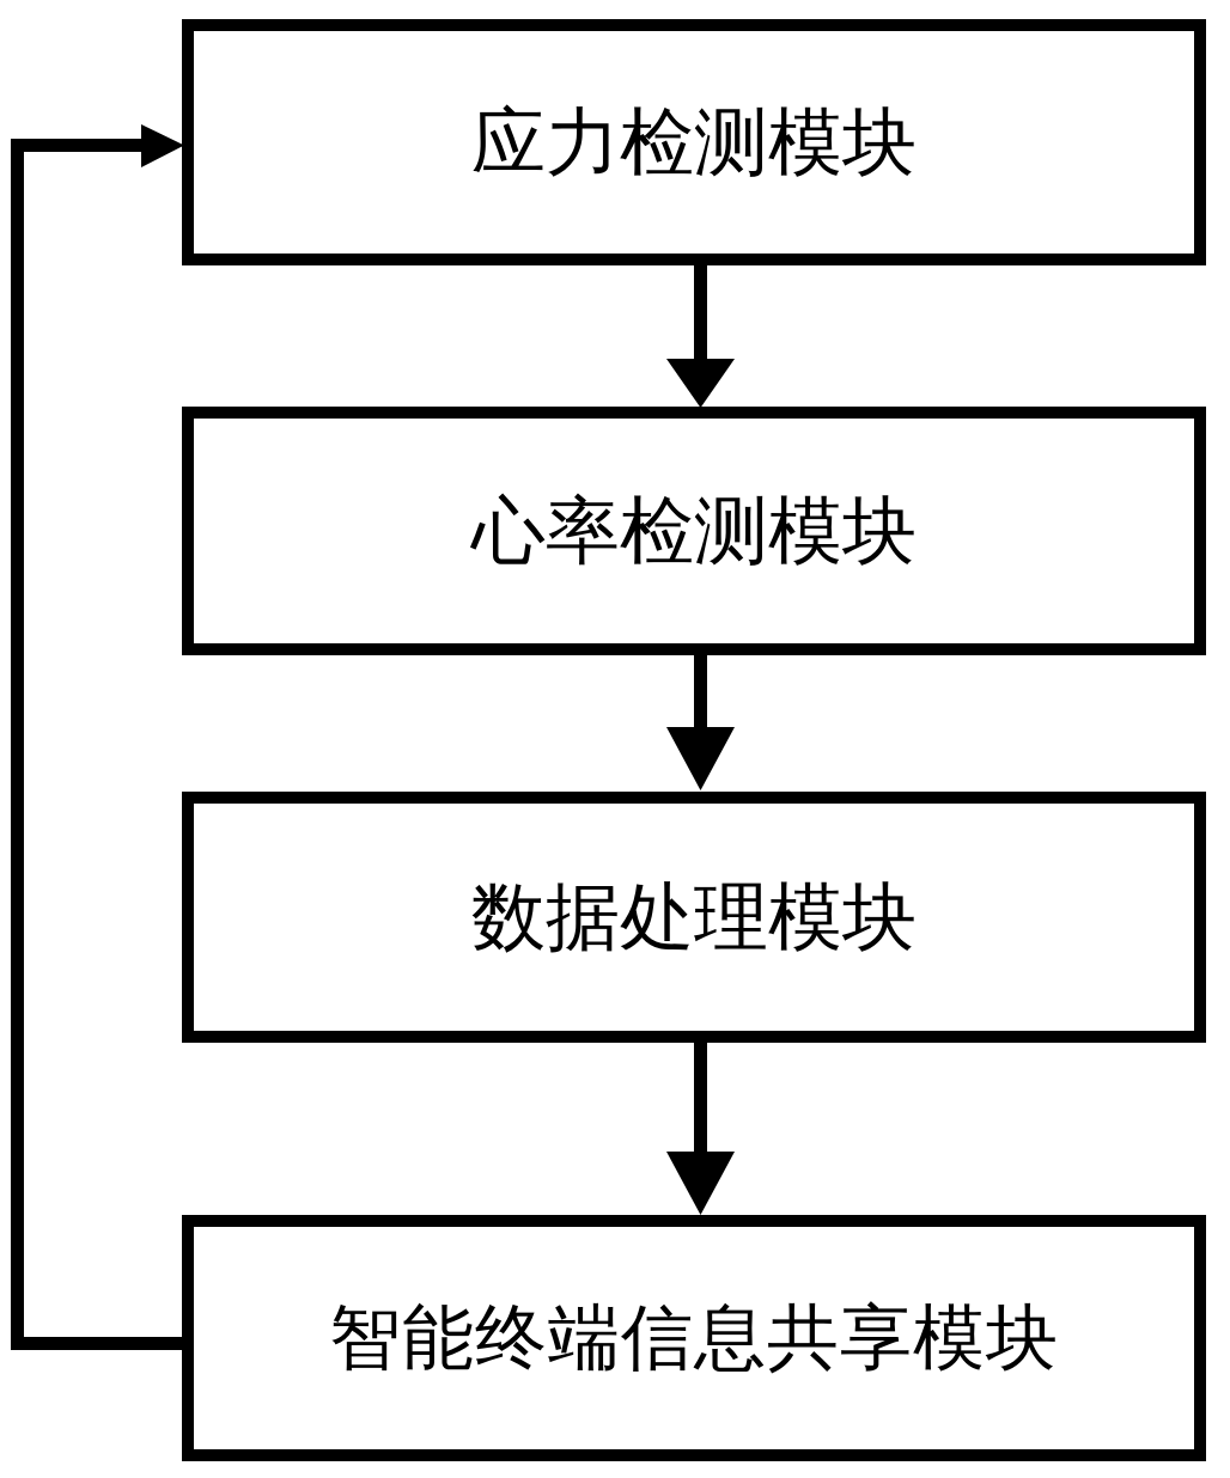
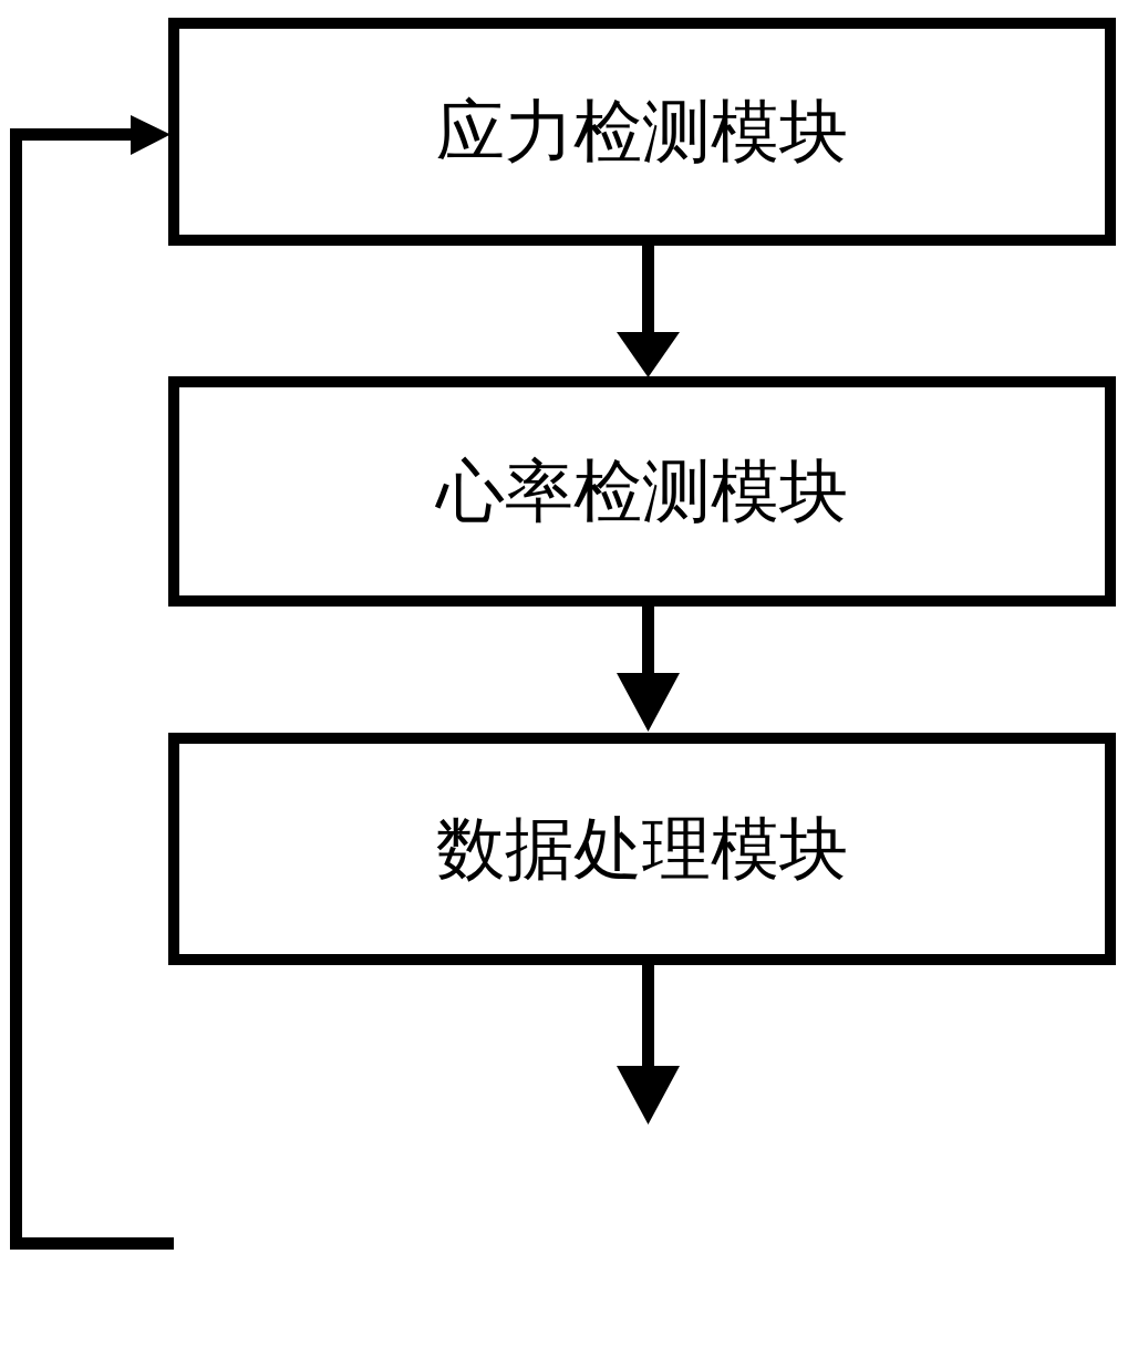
  应力检测模块
  心率检测模块
  数据处理模块
- 智能终端信息共享模块
